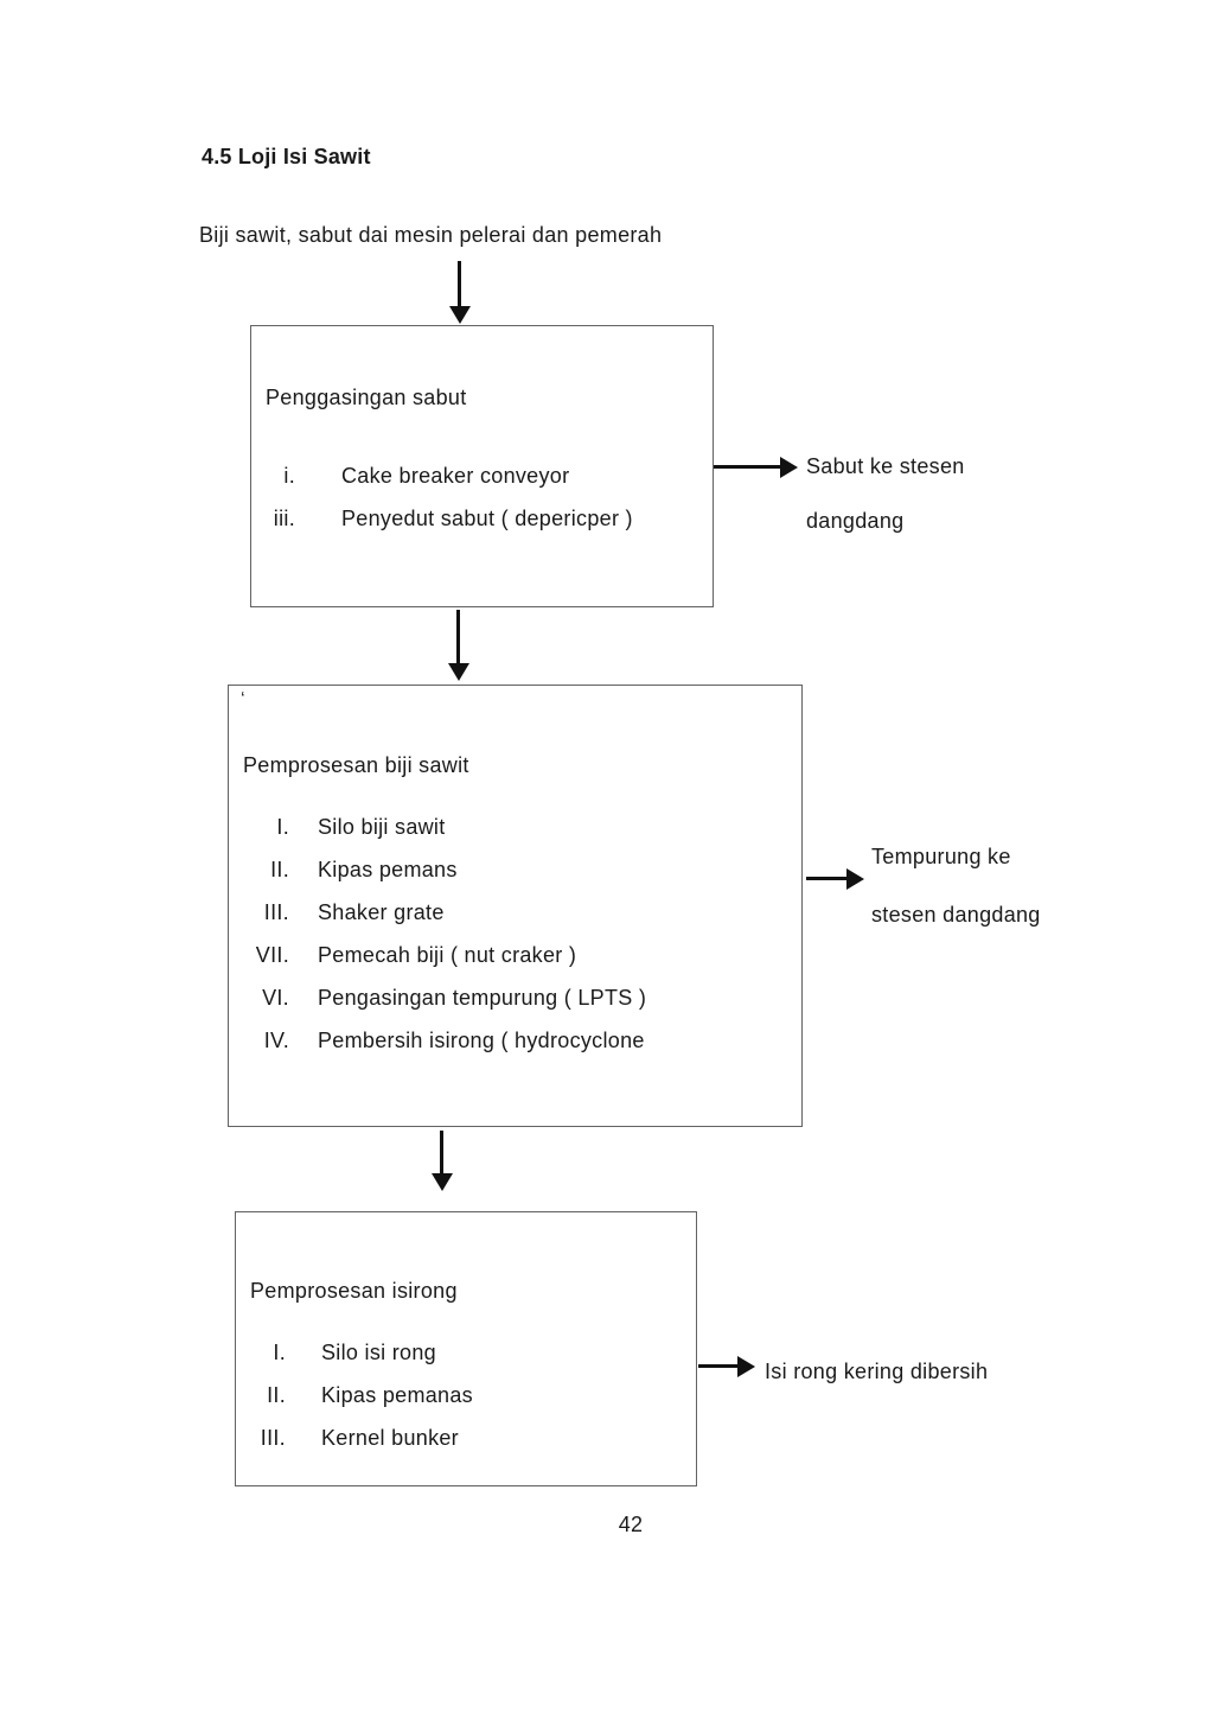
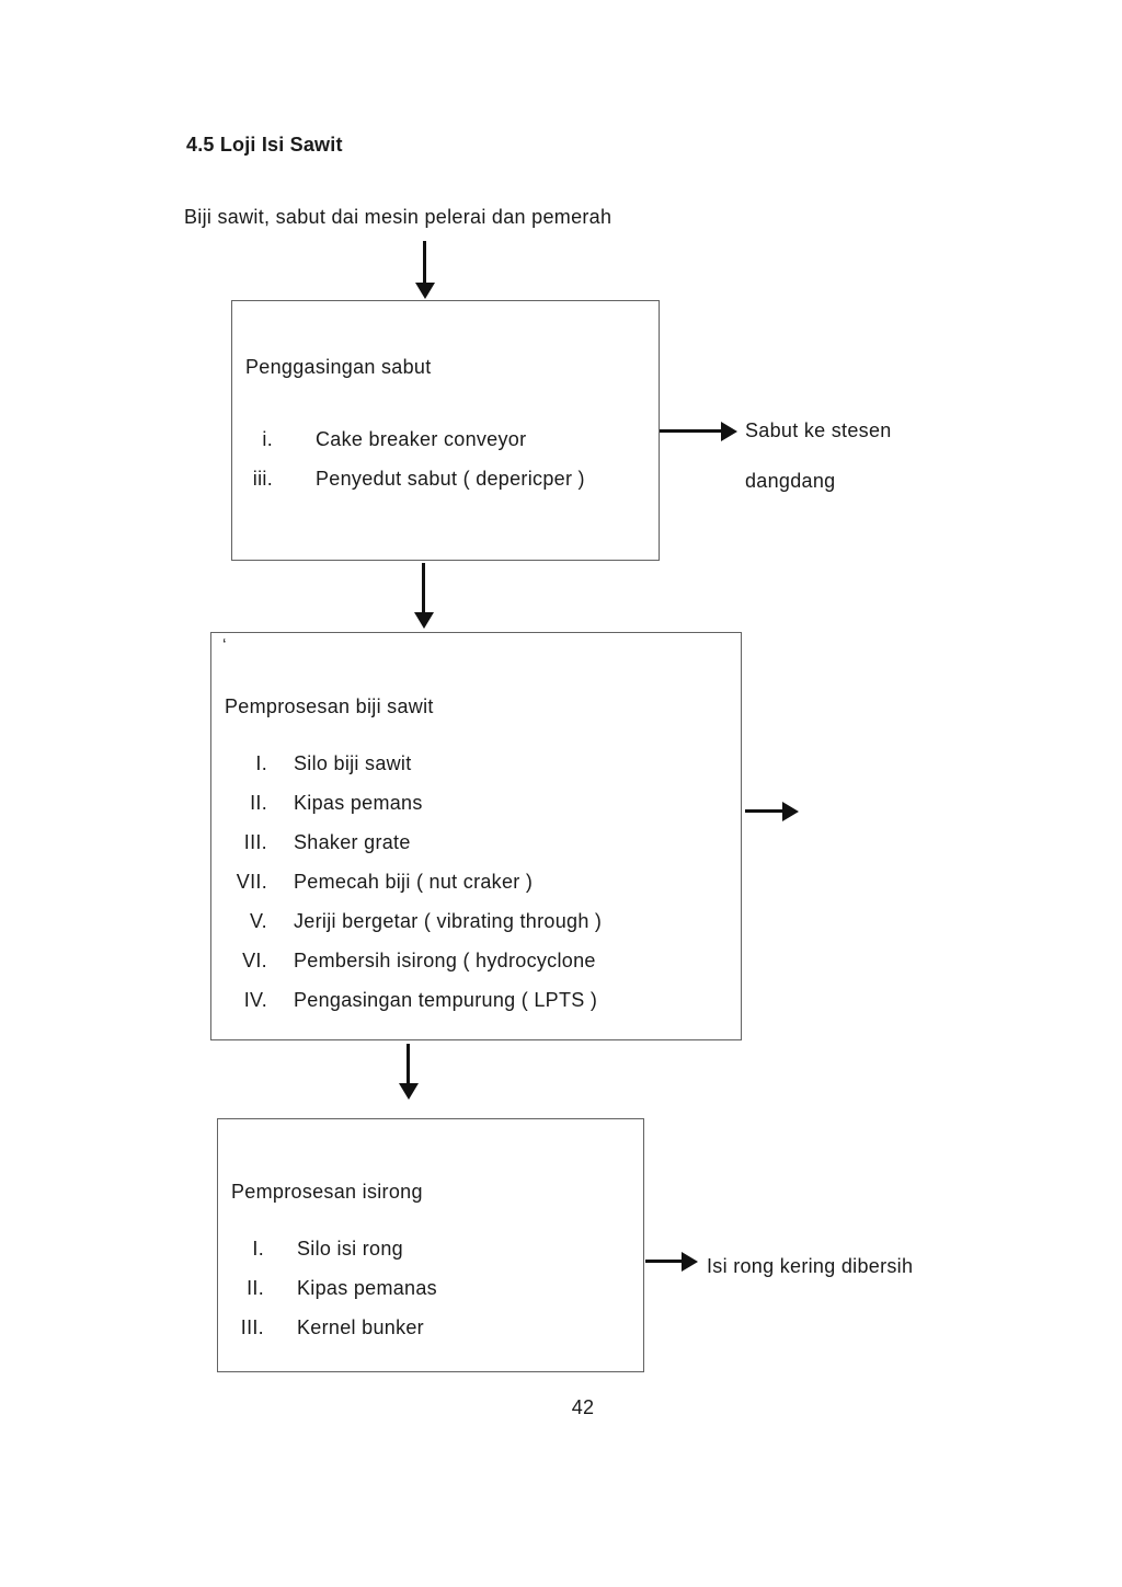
  4.5 Loji Isi Sawit
  Biji sawit, sabut dai mesin pelerai dan pemerah
  Penggasingan sabut
  i.
  Cake breaker conveyor
  iii.
  Penyedut sabut ( depericper )
  Sabut ke stesen
  dangdang
  ‘
  Pemprosesan biji sawit
  I.
  Silo biji sawit
  II.
  Kipas pemans
  III.
  Shaker grate
  VII.
  Pemecah biji ( nut craker )
+ V.
+ Jeriji bergetar ( vibrating through )
  VI.
- Pengasingan tempurung ( LPTS )
+ Pembersih isirong ( hydrocyclone
  IV.
- Pembersih isirong ( hydrocyclone
+ Pengasingan tempurung ( LPTS )
- Tempurung ke
- stesen dangdang
  Pemprosesan isirong
  I.
  Silo isi rong
  II.
  Kipas pemanas
  III.
  Kernel bunker
  Isi rong kering dibersih
  42
